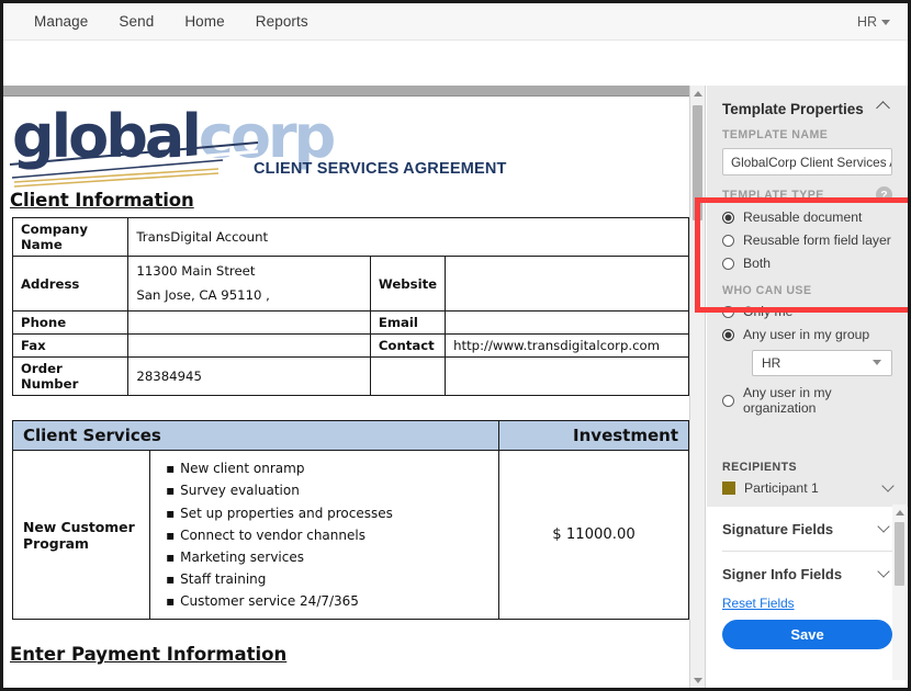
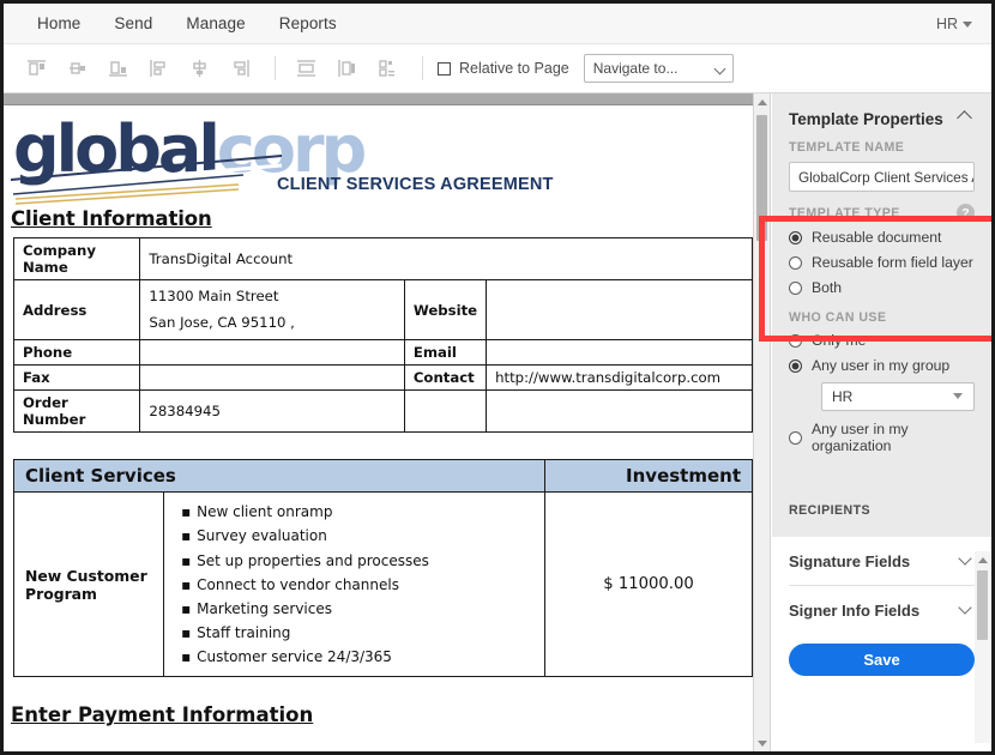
- Manage
+ Home
  Send
- Home
+ Manage
  Reports
  HR
+ Relative to Page
+ Navigate to...
  globalcorp
  CLIENT SERVICES AGREEMENT
  Client Information
  Company Name	TransDigital Account
  Address	11300 Main Street San Jose, CA 95110 ,	Website
  Phone		Email
  Fax		Contact	http://www.transdigitalcorp.com
  Order Number	28384945
  Client Services	Investment
- New Customer Program	▪ New client onramp ▪ Survey evaluation ▪ Set up properties and processes ▪ Connect to vendor channels ▪ Marketing services ▪ Staff training ▪ Customer service 24/7/365	$ 11000.00
+ New Customer Program	▪ New client onramp ▪ Survey evaluation ▪ Set up properties and processes ▪ Connect to vendor channels ▪ Marketing services ▪ Staff training ▪ Customer service 24/3/365	$ 11000.00
  Enter Payment Information
  Template Properties
  TEMPLATE NAME
  GlobalCorp Client Services
  TEMPLATE TYPE
  ?
  Reusable document
  Reusable form field layer
  Both
  WHO CAN USE
  Only me
  Any user in my group
  HR
  Any user in my organization
  RECIPIENTS
- Participant 1
  Signature Fields
  Signer Info Fields
- Reset Fields
  Save
